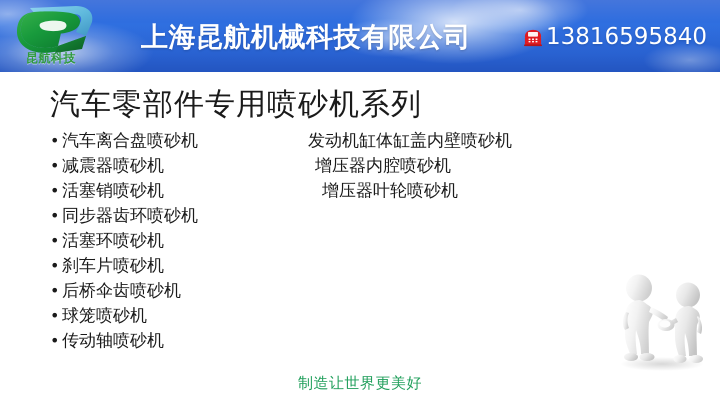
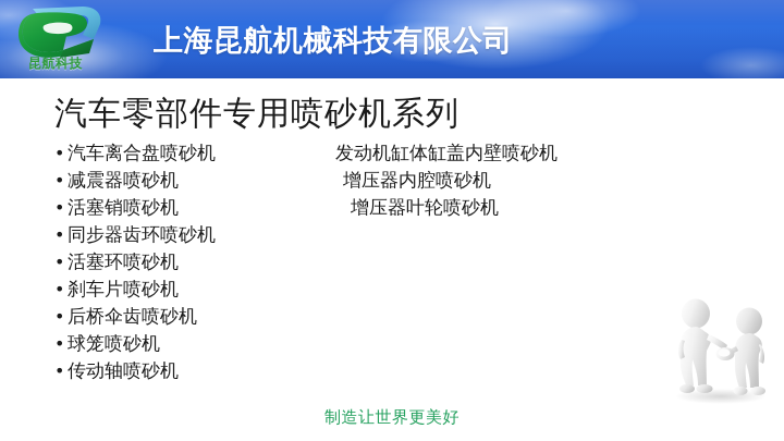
  昆航科技
  上海昆航机械科技有限公司
- 13816595840
  汽车零部件专用喷砂机系列
  •
  汽车离合盘喷砂机
  发动机缸体缸盖内壁喷砂机
  •
  减震器喷砂机
  增压器内腔喷砂机
  •
  活塞销喷砂机
  增压器叶轮喷砂机
  •
  同步器齿环喷砂机
  •
  活塞环喷砂机
  •
  刹车片喷砂机
  •
  后桥伞齿喷砂机
  •
  球笼喷砂机
  •
  传动轴喷砂机
  制造让世界更美好
